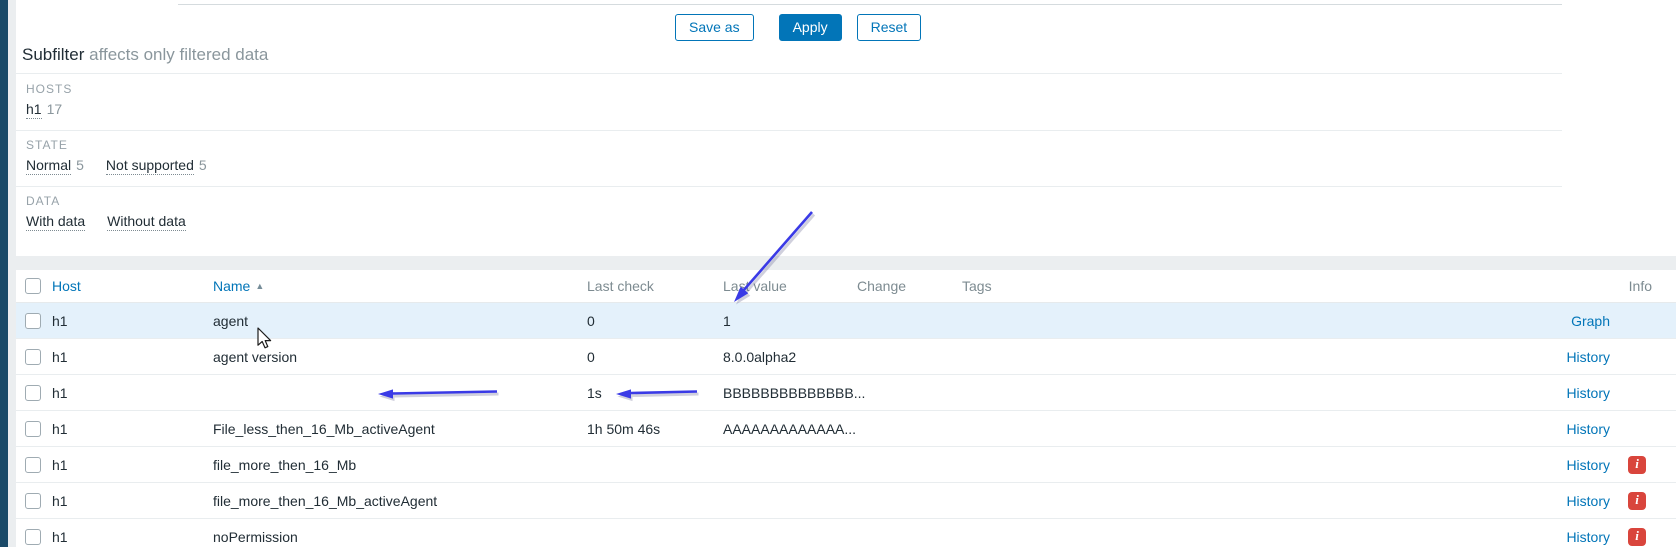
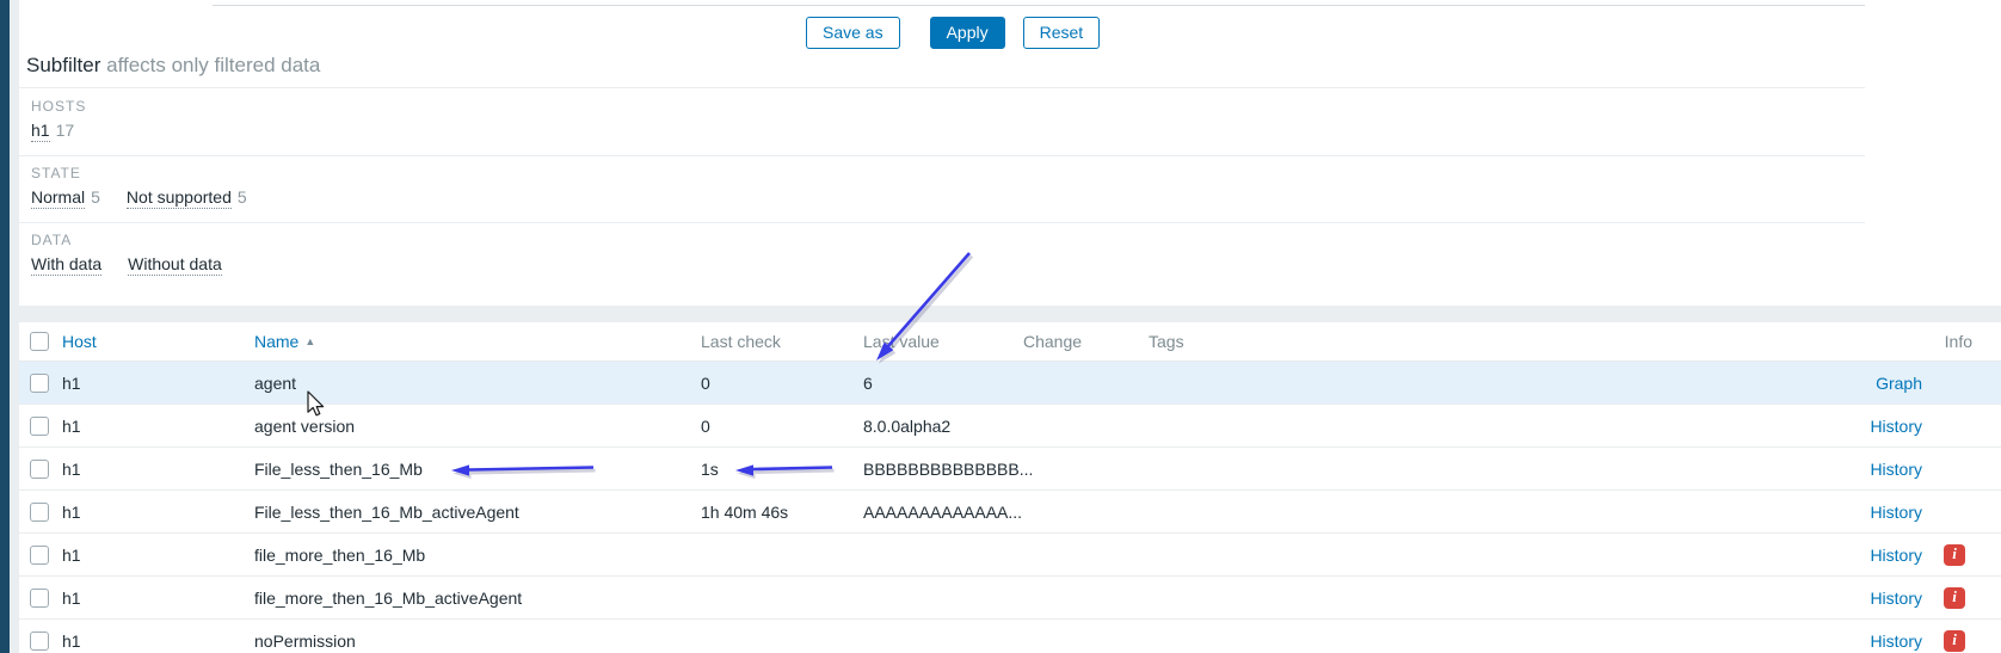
  Save as
  Apply
  Reset
  Subfilter affects only filtered data
  HOSTS
  h1 17
  STATE
  Normal 5
  Not supported 5
  DATA
  With data
  Without data
  Host
  Name ▲
  Last check
  Las value
  Change
  Tags
  Info
  h1
  agent
  0
- 1
+ 6
  Graph
  h1
  agent version
  0
  8.0.0alpha2
  History
  h1
+ File_less_then_16_Mb
  1s
  BBBBBBBBBBBBBB...
  History
  h1
  File_less_then_16_Mb_activeAgent
- 1h 50m 46s
+ 1h 40m 46s
  AAAAAAAAAAAAA...
  History
  h1
  file_more_then_16_Mb
  History
  i
  h1
  file_more_then_16_Mb_activeAgent
  History
  i
  h1
  noPermission
  History
  i
